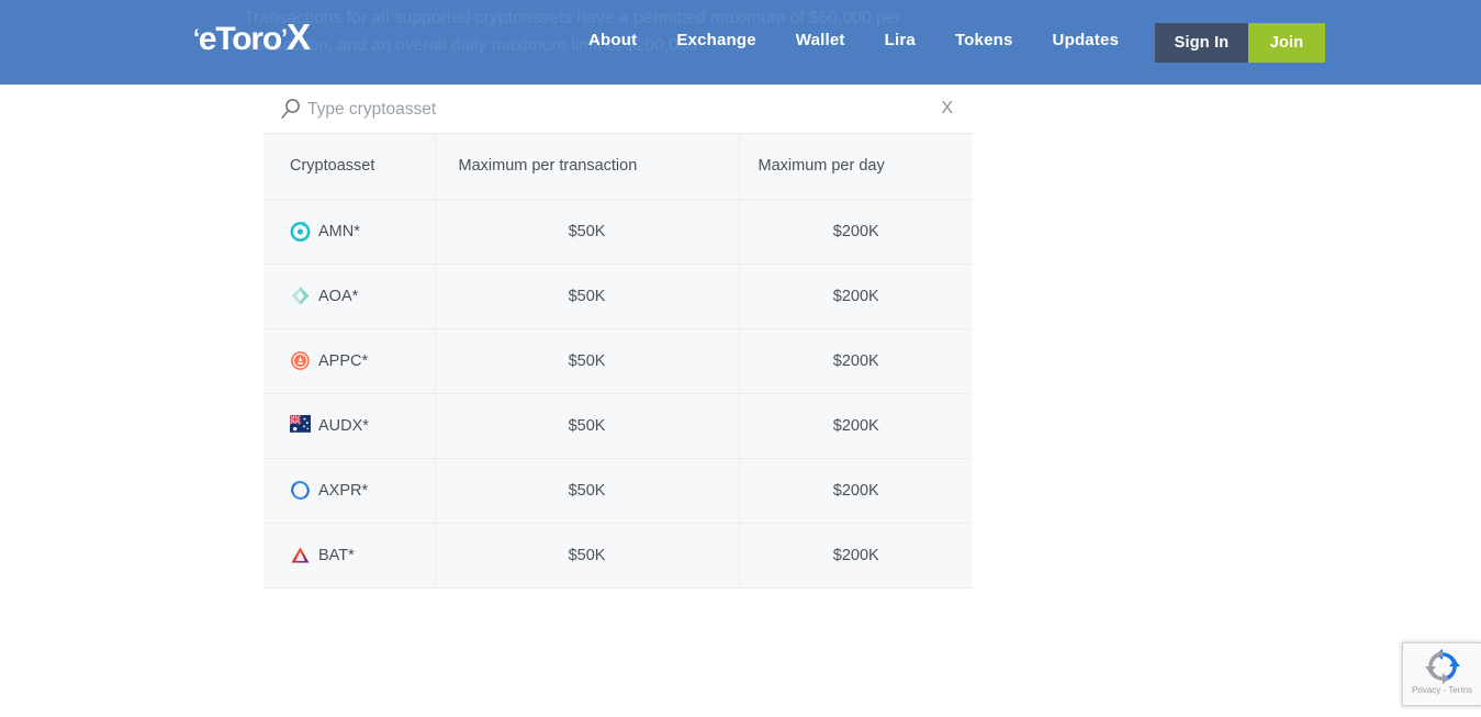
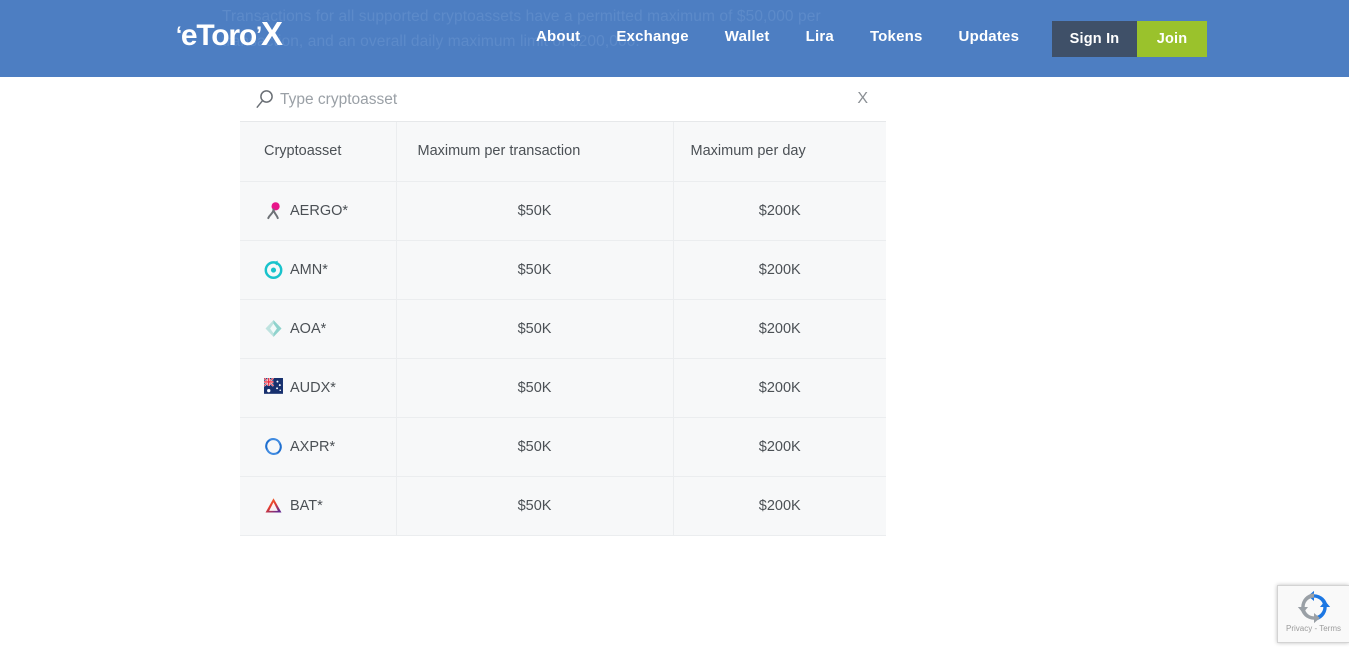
  Transactions for all supported cryptoassets have a permitted maximum of $50,000 per transaction, and an overall daily maximum limit of $200,000.
  ‘eToro’X
  About
  Exchange
  Wallet
  Lira
  Tokens
  Updates
  Sign In
  Join
  Type cryptoasset
  X
  Cryptoasset	Maximum per transaction	Maximum per day
+ AERGO*	$50K	$200K
  AMN*	$50K	$200K
  AOA*	$50K	$200K
- APPC*	$50K	$200K
  AUDX*	$50K	$200K
  AXPR*	$50K	$200K
  BAT*	$50K	$200K
  Privacy - Terms
